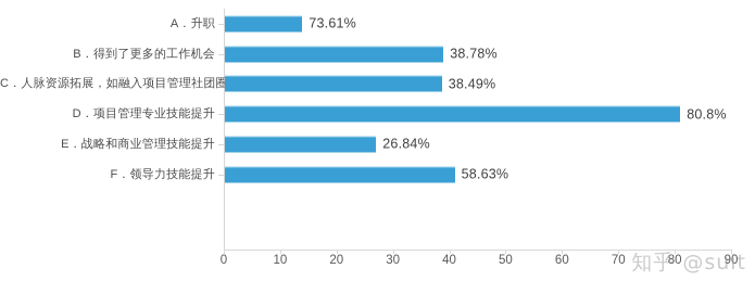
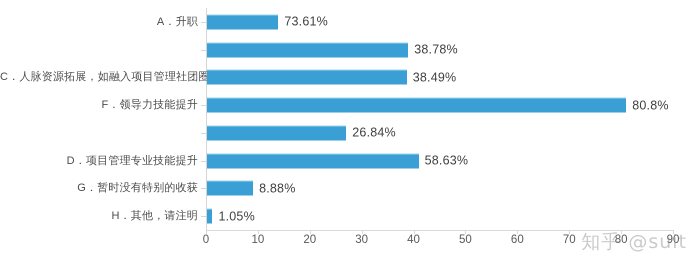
  A．升职
  73.61%
- B．得到了更多的工作机会
  38.78%
  C．人脉资源拓展，如融入项目管理社团
  38.49%
- D．项目管理专业技能提升
+ F．领导力技能提升
  80.8%
- E．战略和商业管理技能提升
  26.84%
- F．领导力技能提升
+ D．项目管理专业技能提升
  58.63%
+ G．暂时没有特别的收获
+ 8.88%
+ H．其他，请注明
+ 1.05%
  0
  10
  20
  30
  40
  50
  60
  70
  80
  90
  知乎 @suit
